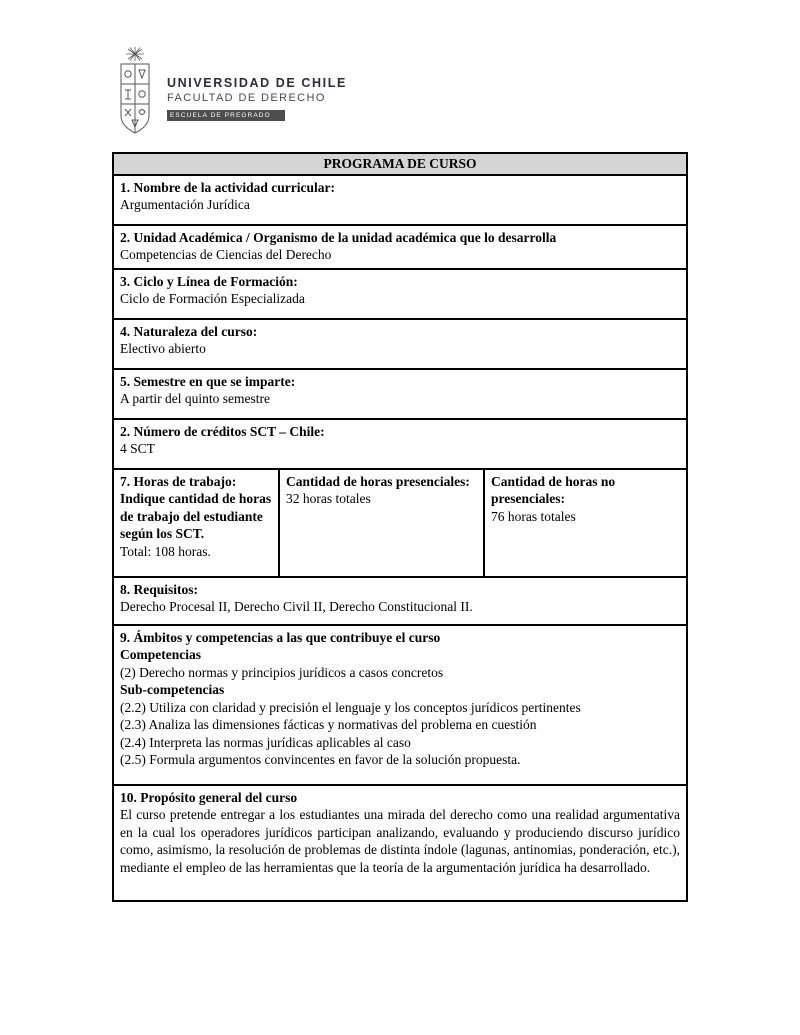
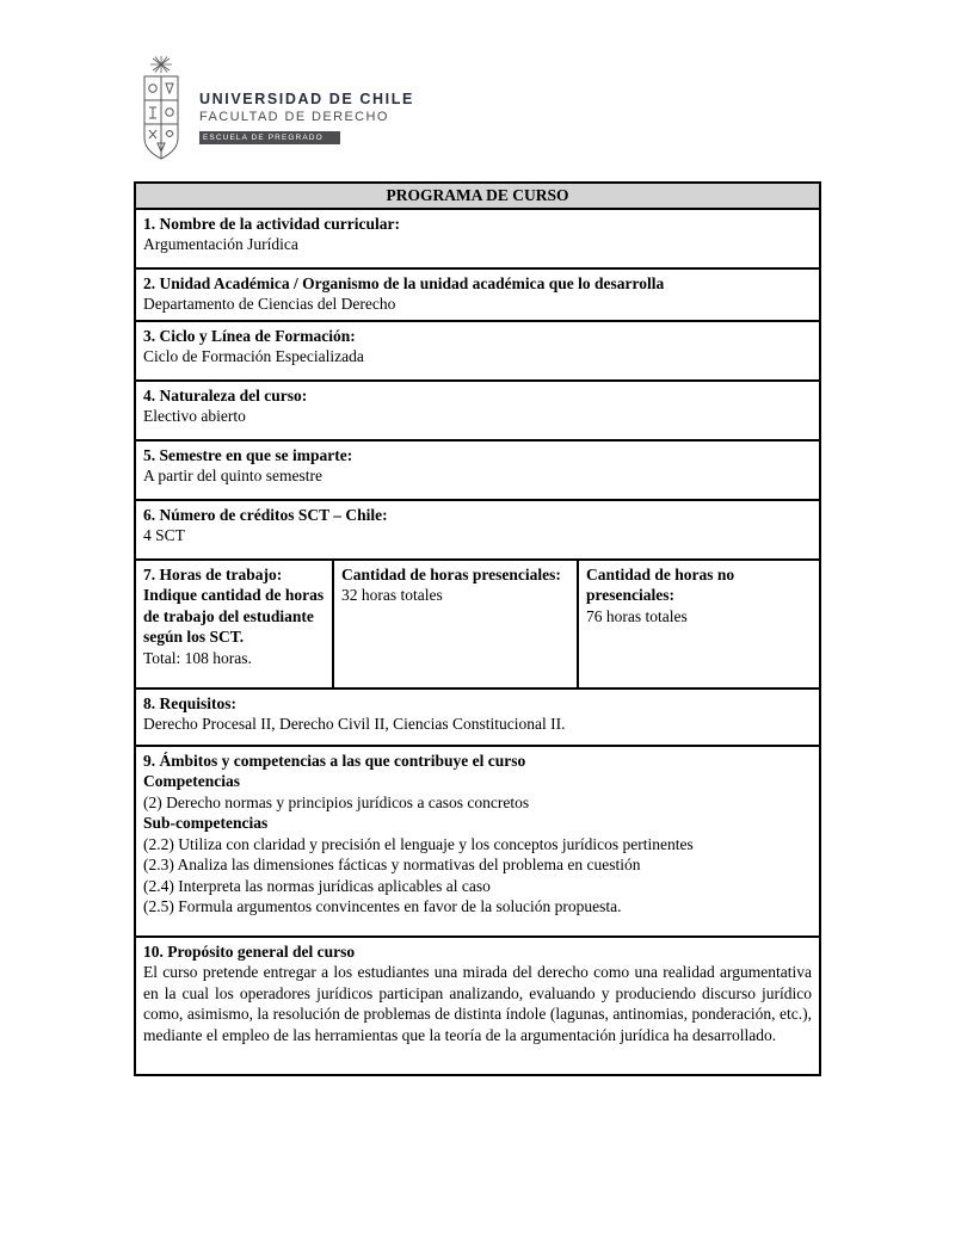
  UNIVERSIDAD DE CHILE
  FACULTAD DE DERECHO
  PROGRAMA DE CURSO
  1. Nombre de la actividad curricular:
  Argumentación Jurídica
  2. Unidad Académica / Organismo de la unidad académica que lo desarrolla
- Competencias de Ciencias del Derecho
+ Departamento de Ciencias del Derecho
  3. Ciclo y Línea de Formación:
  Ciclo de Formación Especializada
  4. Naturaleza del curso:
  Electivo abierto
  5. Semestre en que se imparte:
  A partir del quinto semestre
- 2. Número de créditos SCT – Chile:
+ 6. Número de créditos SCT – Chile:
  4 SCT
  7. Horas de trabajo: Indique cantidad de horas de trabajo del estudiante según los SCT.
  Total: 108 horas.
  Cantidad de horas presenciales:
  32 horas totales
  Cantidad de horas no presenciales:
  76 horas totales
  8. Requisitos:
- Derecho Procesal II, Derecho Civil II, Derecho Constitucional II.
+ Derecho Procesal II, Derecho Civil II, Ciencias Constitucional II.
  9. Ámbitos y competencias a las que contribuye el curso
  Competencias
  (2) Derecho normas y principios jurídicos a casos concretos
  Sub-competencias
  (2.2) Utiliza con claridad y precisión el lenguaje y los conceptos jurídicos pertinentes
  (2.3) Analiza las dimensiones fácticas y normativas del problema en cuestión
  (2.4) Interpreta las normas jurídicas aplicables al caso
  (2.5) Formula argumentos convincentes en favor de la solución propuesta.
  10. Propósito general del curso
  El curso pretende entregar a los estudiantes una mirada del derecho como una realidad argumentativa en la cual los operadores jurídicos participan analizando, evaluando y produciendo discurso jurídico como, asimismo, la resolución de problemas de distinta índole (lagunas, antinomias, ponderación, etc.), mediante el empleo de las herramientas que la teoría de la argumentación jurídica ha desarrollado.
